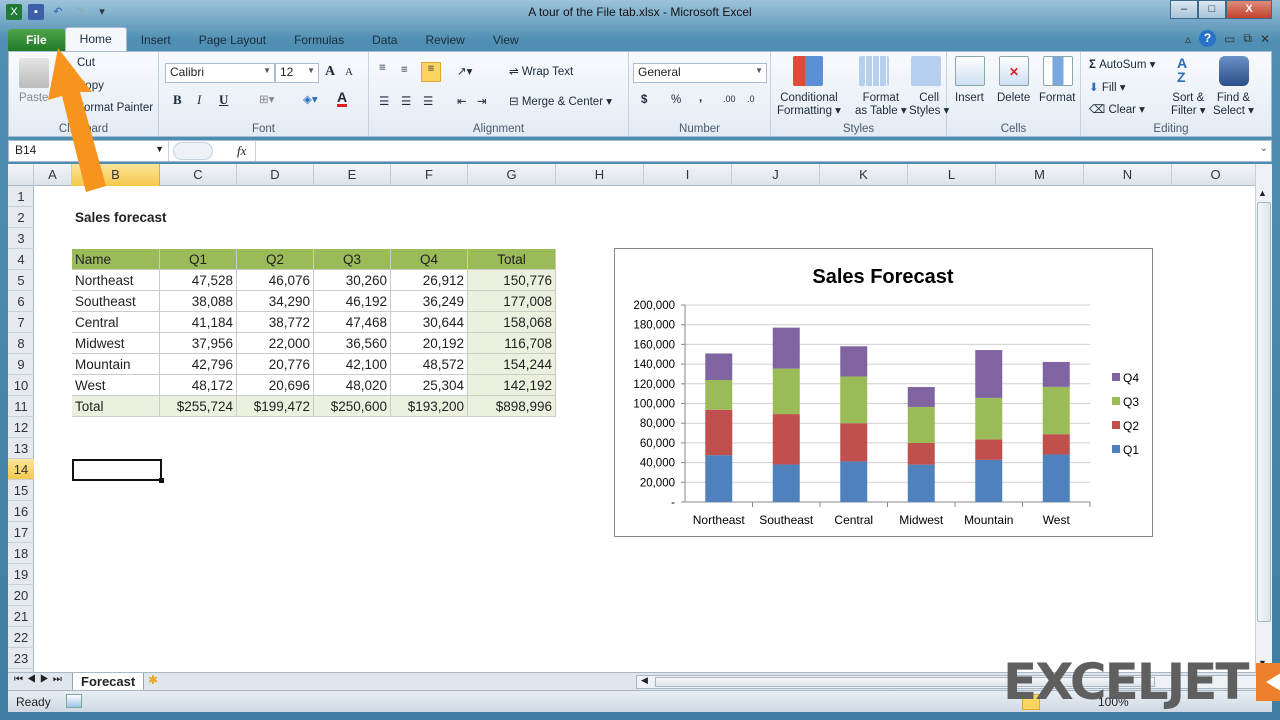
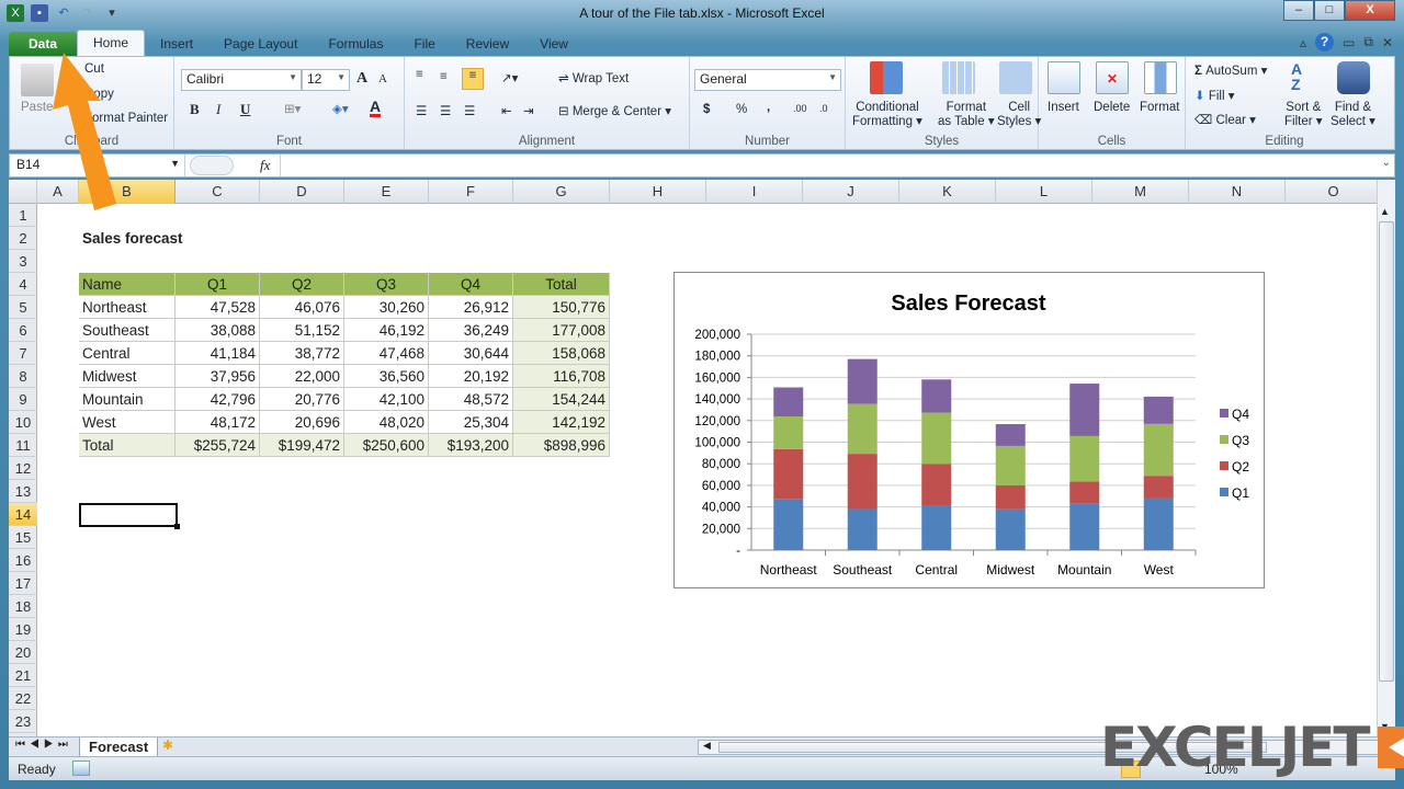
  X
  ▪
  ↶
  ↷
  ▾
  A tour of the File tab.xlsx - Microsoft Excel
  –
  □
  X
- File
+ Data
  Home
  Insert
  Page Layout
  Formulas
- Data
+ File
  Review
  View
  ▵
  ?
  ▭
  ⧉
  ✕
  Paste
  Cut
  opy
  ormat Painter
  Calibri
  ▼
  12
  ▼
  A
  A
  B
  I
  U
  ⊞▾
  ◈▾
  A
  Font
  ≡
  ≡
  ≡
  ↗▾
  ⇌ Wrap Text
  ☰
  ☰
  ☰
  ⇤
  ⇥
  ⊟ Merge & Center ▾
  Alignment
  General
  ▼
  $
  %
  ,
  .00
  .0
  Number
  Conditional
  Formatting ▾
  Format
  as Table ▾
  Cell
  Styles ▾
  Styles
  Insert
  ✕
  Delete
  Format
  Cells
  Σ AutoSum ▾
  ⬇ Fill ▾
  ⌫ Clear ▾
  A
  Z
  Sort &
  Filter ▾
  Find &
  Select ▾
  Editing
  B14
  ▼
  fx
  ⌄
  A
  B
  C
  D
  E
  F
  G
  H
  I
  J
  K
  L
  M
  N
  O
  1
  2
  3
  4
  5
  6
  7
  8
  9
  10
  11
  12
  13
  14
  15
  16
  17
  18
  19
  20
  21
  22
  23
  Sales forecast
  Name
  Q1
  Q2
  Q3
  Q4
  Total
  Northeast
  47,528
  46,076
  30,260
  26,912
  150,776
  Southeast
  38,088
- 34,290
+ 51,152
  46,192
  36,249
  177,008
  Central
  41,184
  38,772
  47,468
  30,644
  158,068
  Midwest
  37,956
  22,000
  36,560
  20,192
  116,708
  Mountain
  42,796
  20,776
  42,100
  48,572
  154,244
  West
  48,172
  20,696
  48,020
  25,304
  142,192
  Total
  $255,724
  $199,472
  $250,600
  $193,200
  $898,996
  Sales Forecast
  -
  20,000
  40,000
  60,000
  80,000
  100,000
  120,000
  140,000
  160,000
  180,000
  200,000
  Northeast
  Southeast
  Central
  Midwest
  Mountain
  West
  Q4
  Q3
  Q2
  Q1
  ▲
  ⏮◀▶⏭
  Forecast
  ✱
  ◀
  Ready
  100%
  EXCELJET
